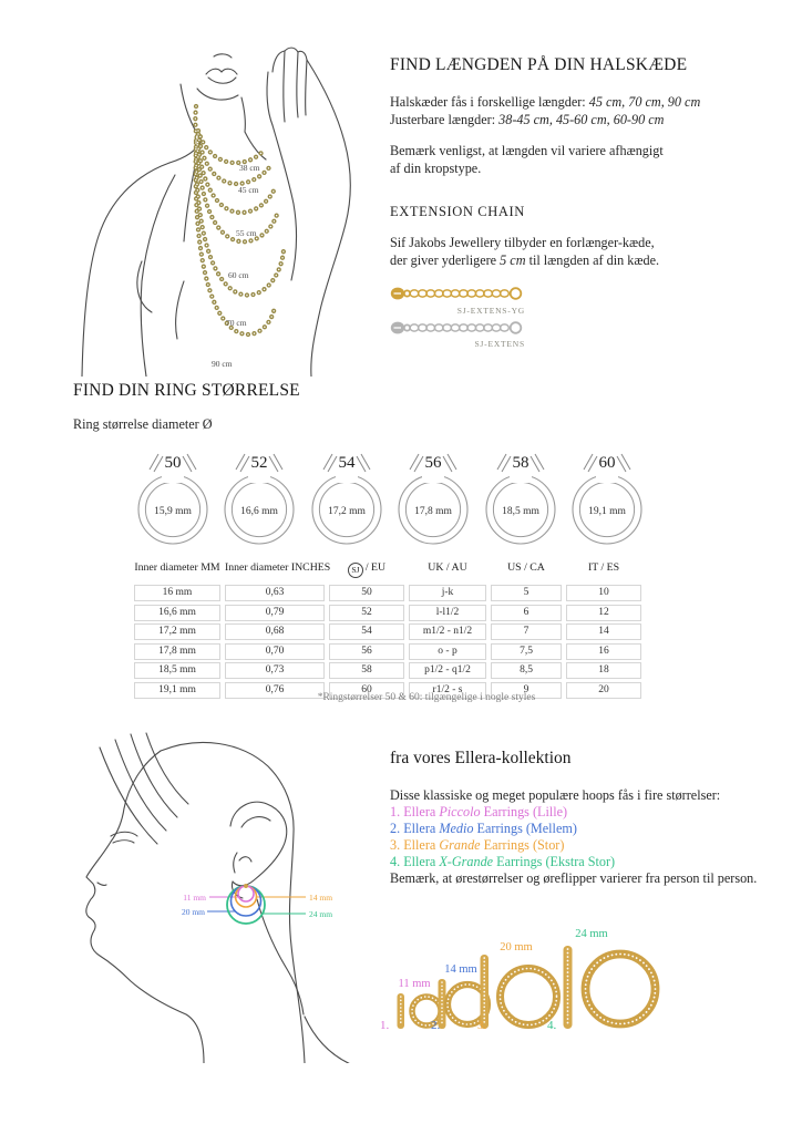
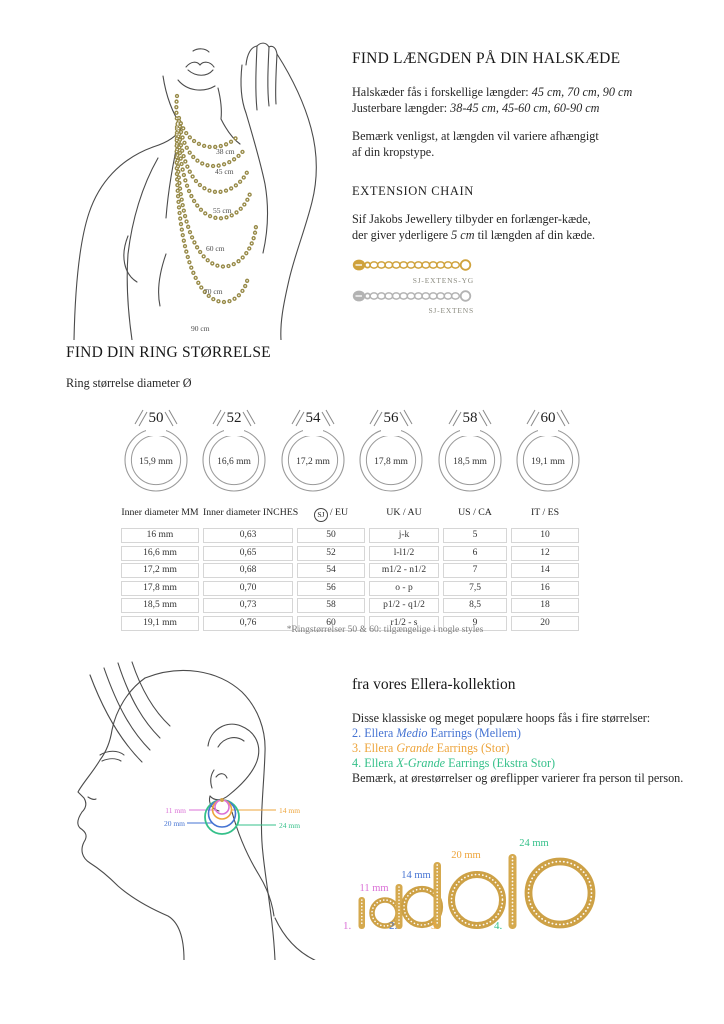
  38 cm
  45 cm
  55 cm
  60 cm
  70 cm
  90 cm
  FIND LÆNGDEN PÅ DIN HALSKÆDE
  Halskæder fås i forskellige længder: 45 cm, 70 cm, 90 cm
  Justerbare længder: 38-45 cm, 45-60 cm, 60-90 cm
  Bemærk venligst, at længden vil variere afhængigt
  af din kropstype.
  EXTENSION CHAIN
  Sif Jakobs Jewellery tilbyder en forlænger-kæde,
  der giver yderligere 5 cm til længden af din kæde.
  SJ-EXTENS-YG
  SJ-EXTENS
  FIND DIN RING STØRRELSE
  Ring størrelse diameter Ø
  50
  15,9 mm
  52
  16,6 mm
  54
  17,2 mm
  56
  17,8 mm
  58
  18,5 mm
  60
  19,1 mm
  Inner diameter MM
  Inner diameter INCHES
  SJ / EU
  UK / AU
  US / CA
  IT / ES
  16 mm
  0,63
  50
  j-k
  5
  10
  16,6 mm
- 0,79
+ 0,65
  52
  l-l1/2
  6
  12
  17,2 mm
  0,68
  54
  m1/2 - n1/2
  7
  14
  17,8 mm
  0,70
  56
  o - p
  7,5
  16
  18,5 mm
  0,73
  58
  p1/2 - q1/2
  8,5
  18
  19,1 mm
  0,76
  60
  r1/2 - s
  9
  20
  *Ringstørrelser 50 & 60: tilgængelige i nogle styles
  11 mm
  20 mm
  14 mm
  24 mm
  fra vores Ellera-kollektion
  Disse klassiske og meget populære hoops fås i fire størrelser:
- 1. Ellera Piccolo Earrings (Lille)
  2. Ellera Medio Earrings (Mellem)
  3. Ellera Grande Earrings (Stor)
  4. Ellera X-Grande Earrings (Ekstra Stor)
  Bemærk, at ørestørrelser og øreflipper varierer fra person til person.
  11 mm
  1.
  14 mm
  2.
  20 mm
  3.
  24 mm
  4.
